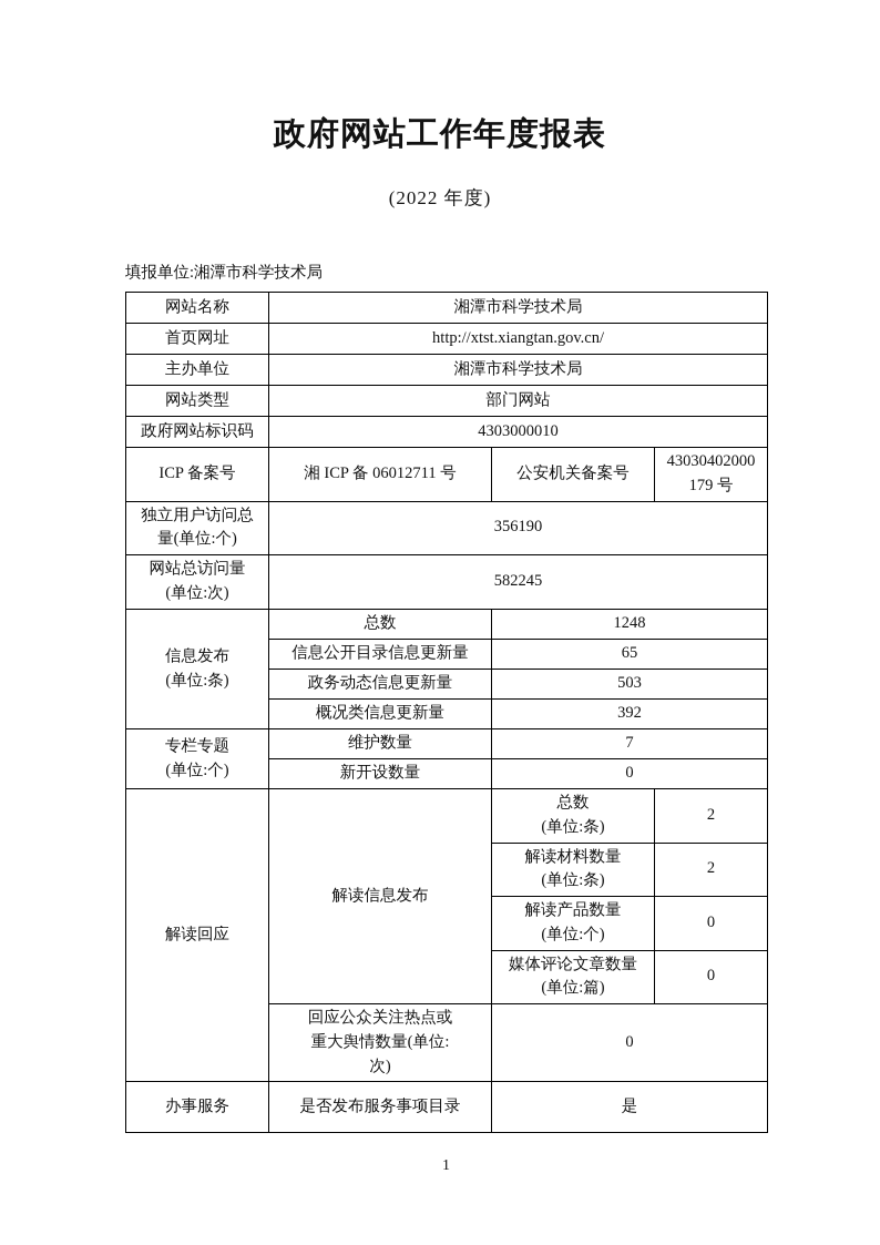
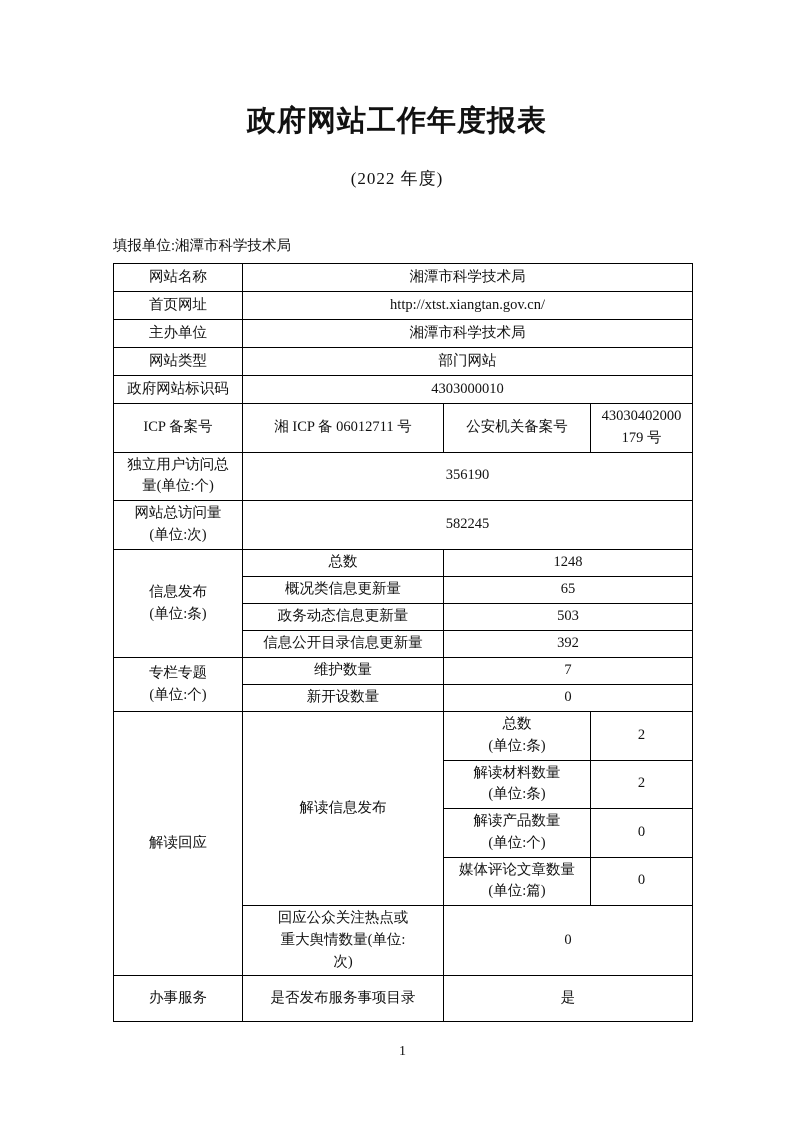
  政府网站工作年度报表
  (2022 年度)
  填报单位:湘潭市科学技术局
  网站名称	湘潭市科学技术局
  首页网址	http://xtst.xiangtan.gov.cn/
  主办单位	湘潭市科学技术局
  网站类型	部门网站
  政府网站标识码	4303000010
  ICP 备案号	湘 ICP 备 06012711 号	公安机关备案号	43030402000 179 号
  独立用户访问总 量(单位:个)	356190
  网站总访问量 (单位:次)	582245
  信息发布 (单位:条)	总数	1248
- 信息公开目录信息更新量	65
+ 概况类信息更新量	65
  政务动态信息更新量	503
- 概况类信息更新量	392
+ 信息公开目录信息更新量	392
  专栏专题 (单位:个)	维护数量	7
  新开设数量	0
  解读回应	解读信息发布	总数 (单位:条)	2
  解读材料数量 (单位:条)	2
  解读产品数量 (单位:个)	0
  媒体评论文章数量 (单位:篇)	0
  回应公众关注热点或 重大舆情数量(单位: 次)	0
  办事服务	是否发布服务事项目录	是
  1
